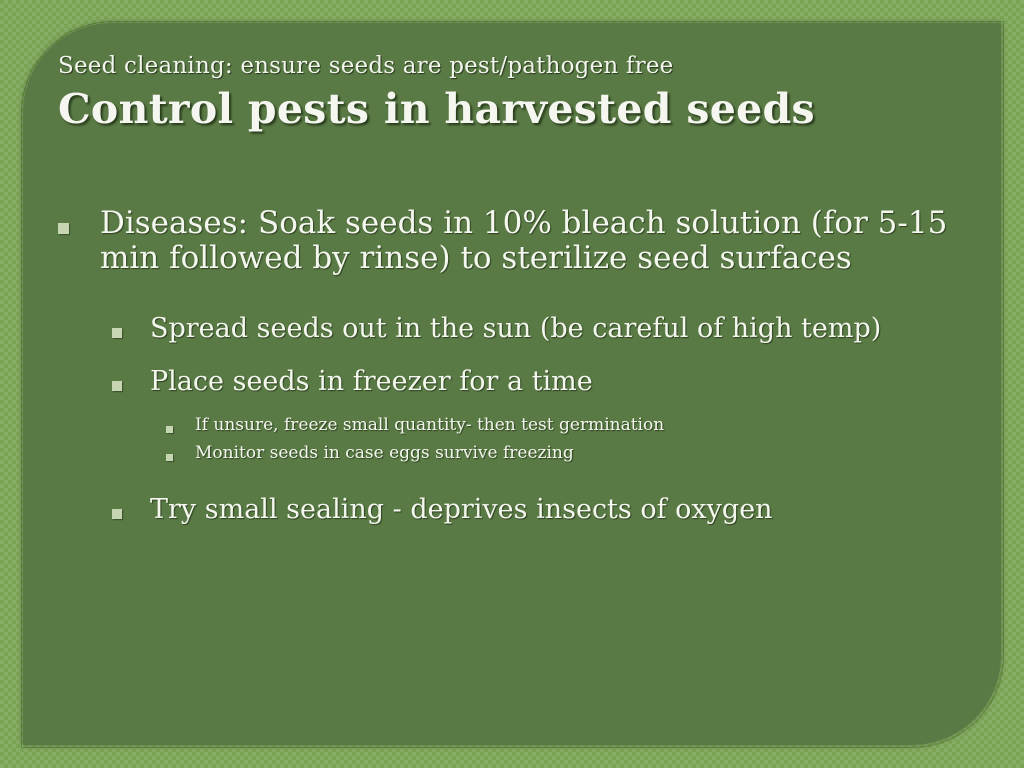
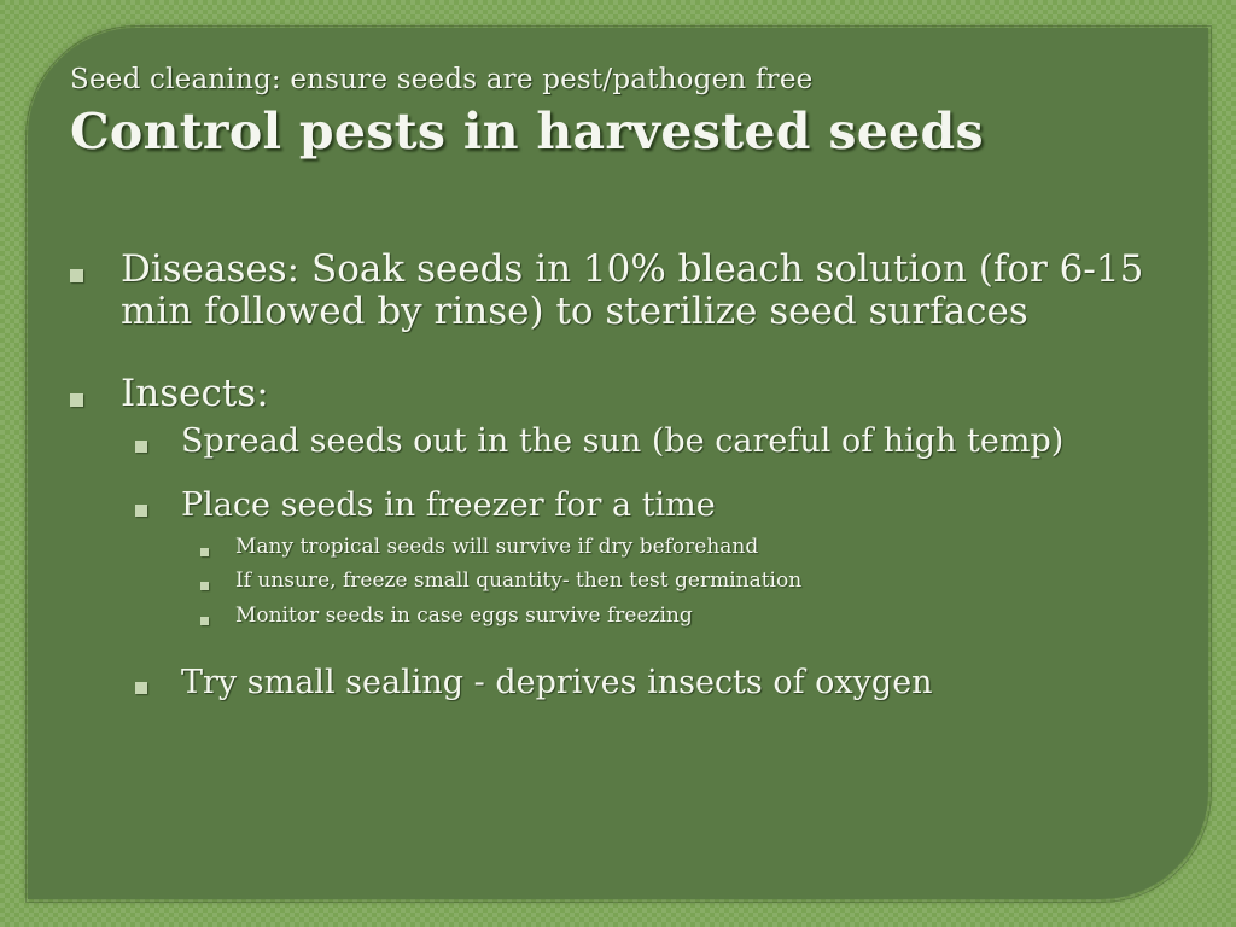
  Seed cleaning: ensure seeds are pest/pathogen free
  Control pests in harvested seeds
- Diseases: Soak seeds in 10% bleach solution (for 5-15 min followed by rinse) to sterilize seed surfaces
+ Diseases: Soak seeds in 10% bleach solution (for 6-15 min followed by rinse) to sterilize seed surfaces
+ Insects:
  Spread seeds out in the sun (be careful of high temp)
  Place seeds in freezer for a time
+ Many tropical seeds will survive if dry beforehand
  If unsure, freeze small quantity- then test germination
  Monitor seeds in case eggs survive freezing
  Try small sealing - deprives insects of oxygen
